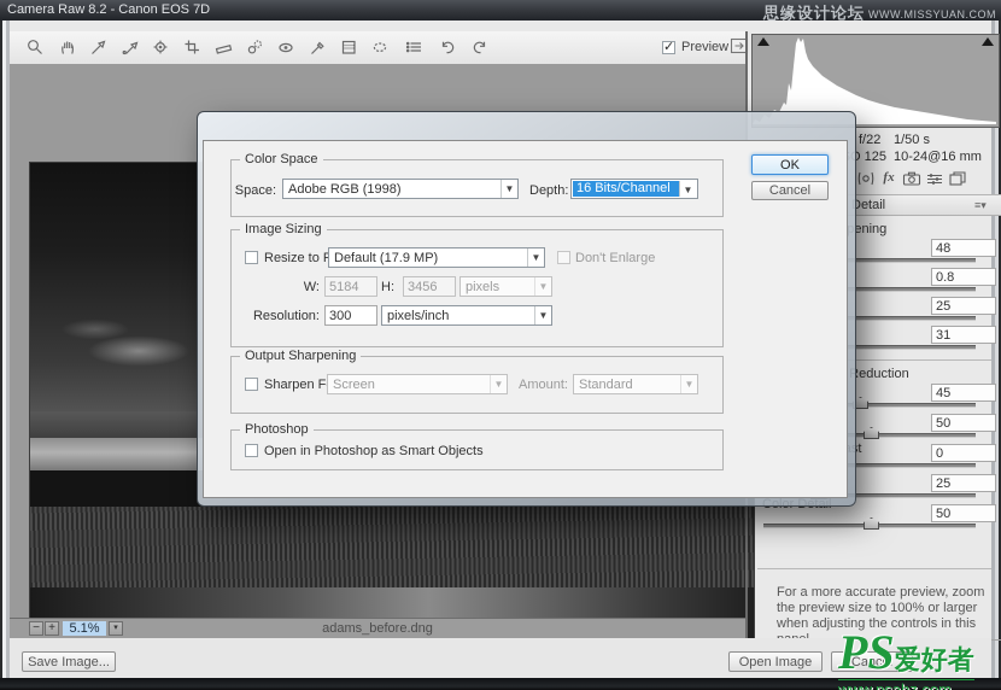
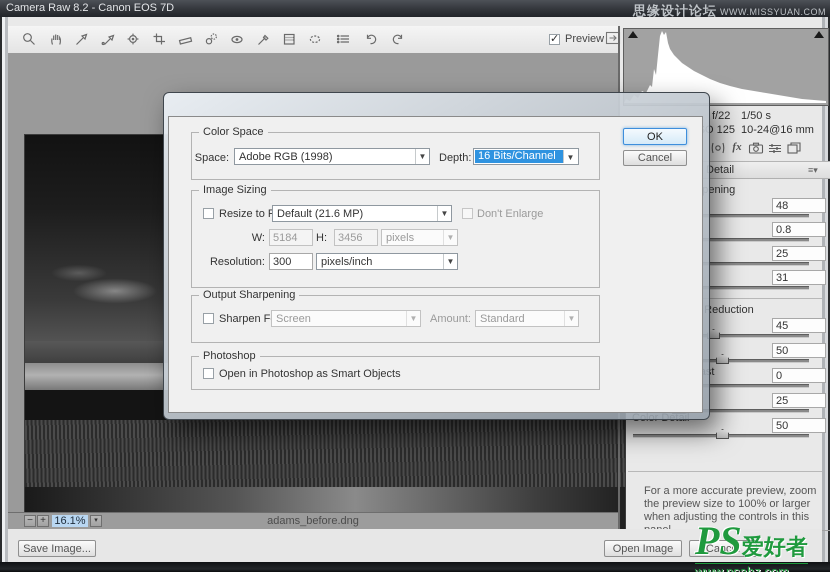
  Camera Raw 8.2 - Canon EOS 7D
  Preview
  f/22
  1/50 s
  10-24@16 mm
  fx
  etail
  ≡▾
  48
  0.8
  25
  31
  45
  50
  0
  25
  50
  For a more accurate preview, zoom the preview size to 100% or larger when adjusting the controls in this
  −
  +
- 5.1%
+ 16.1%
  adams_before.dng
  Save Image...
  Open Image
  Cancel
  Color Space
  Space:
  Adobe RGB (1998)
  ▼
  Depth:
  16 Bits/Channel
  ▼
  OK
  Cancel
  Image Sizing
- Default (17.9 MP)
+ Default (21.6 MP)
  ▼
  Don't Enlarge
  W:
  5184
  H:
  3456
  pixels
  ▼
  Resolution:
  300
  pixels/inch
  ▼
  Output Sharpening
  Sharpen F
  Screen
  ▼
  Amount:
  Standard
  ▼
  Photoshop
  Open in Photoshop as Smart Objects
  思缘设计论坛 WWW.MISSYUAN.COM
  PS爱好者
